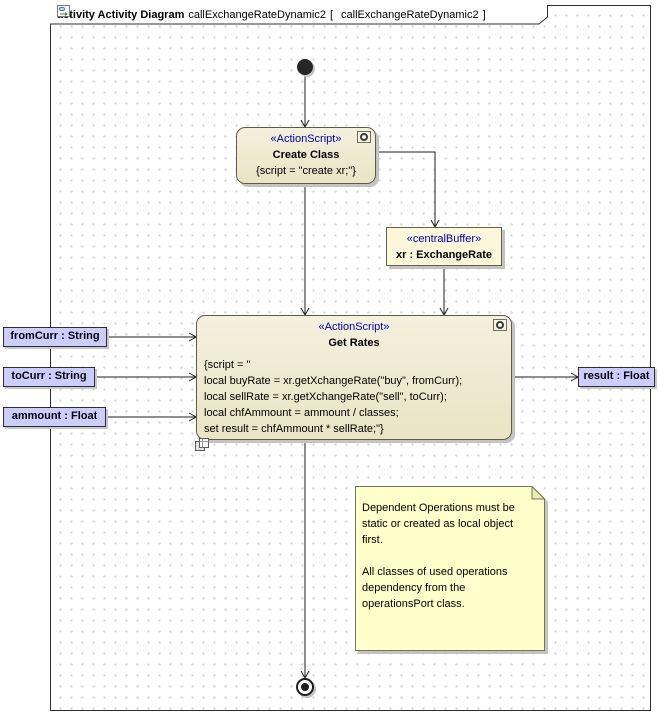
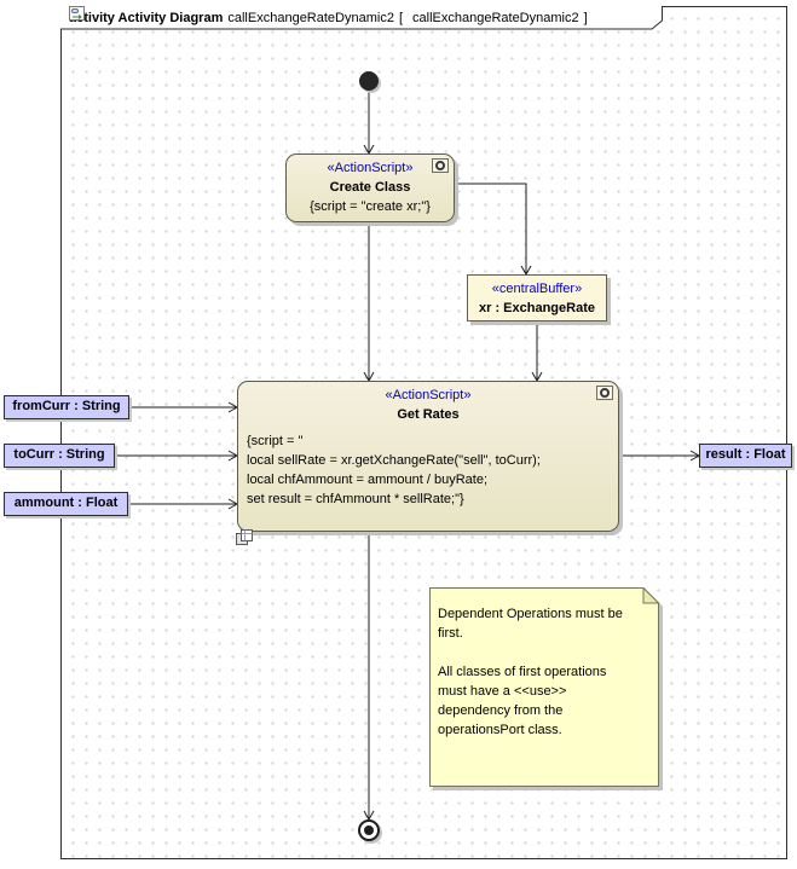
  tivity Activity Diagram
  callExchangeRateDynamic2
  [
  callExchangeRateDynamic2
  ]
  «ActionScript»
  Create Class
  {script = "create xr;"}
  «centralBuffer»
  xr : ExchangeRate
  «ActionScript»
  Get Rates
  {script = "
- local buyRate = xr.getXchangeRate("buy", fromCurr);
  local sellRate = xr.getXchangeRate("sell", toCurr);
- local chfAmmount = ammount / classes;
+ local chfAmmount = ammount / buyRate;
  set result = chfAmmount * sellRate;"}
  fromCurr : String
  toCurr : String
  ammount : Float
  result : Float
  Dependent Operations must be
- static or created as local object
  first.
- All classes of used operations
+ All classes of first operations
+ must have a <<use>>
  dependency from the
  operationsPort class.
